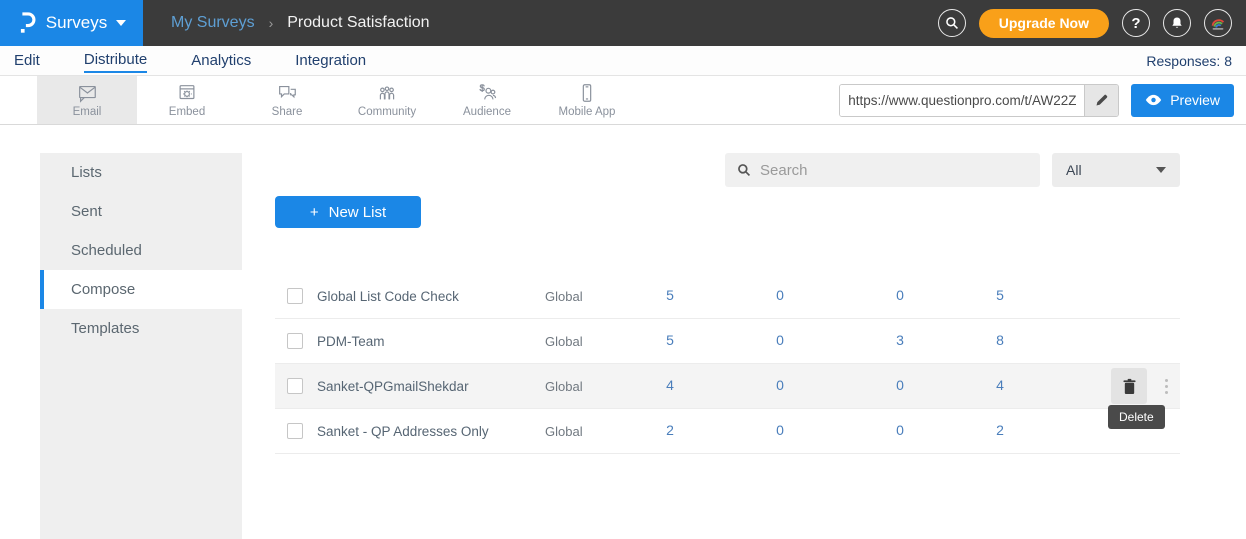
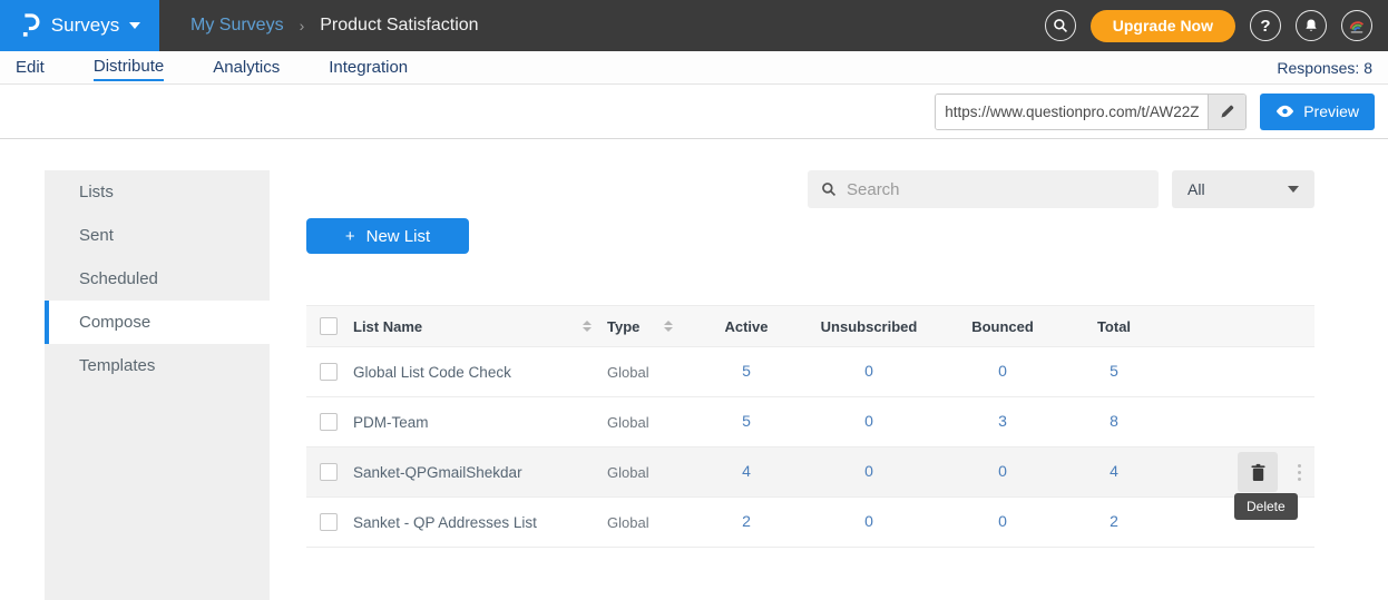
  Surveys
  My Surveys
  ›
  Product Satisfaction
  Upgrade Now
  ?
  Edit
  Distribute
  Analytics
  Integration
  Responses: 8
- Email
- Embed
- Share
- Community
- $
- Audience
- Mobile App
  https://www.questionpro.com/t/AW22Z
  Preview
  Lists
  Sent
  Scheduled
  Compose
  Templates
  Search
  All
  +
  New List
+ List Name
+ Type
+ Active
+ Unsubscribed
+ Bounced
+ Total
  Global List Code Check
  Global
  5
  0
  0
  5
  PDM-Team
  Global
  5
  0
  3
  8
  Sanket-QPGmailShekdar
  Global
  4
  0
  0
  4
  Delete
- Sanket - QP Addresses Only
+ Sanket - QP Addresses List
  Global
  2
  0
  0
  2
